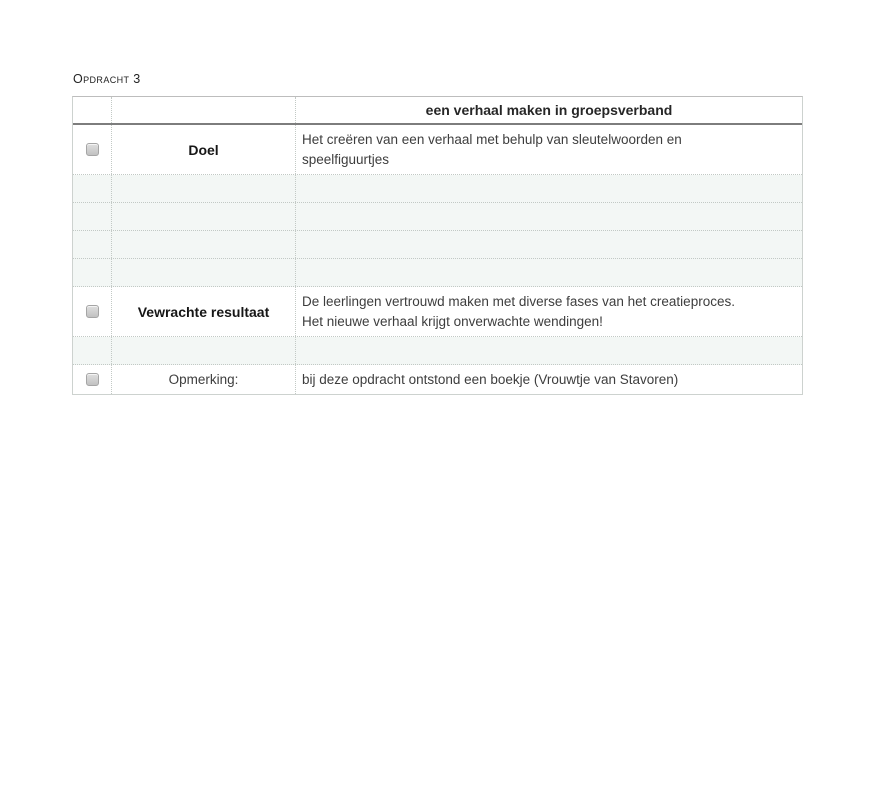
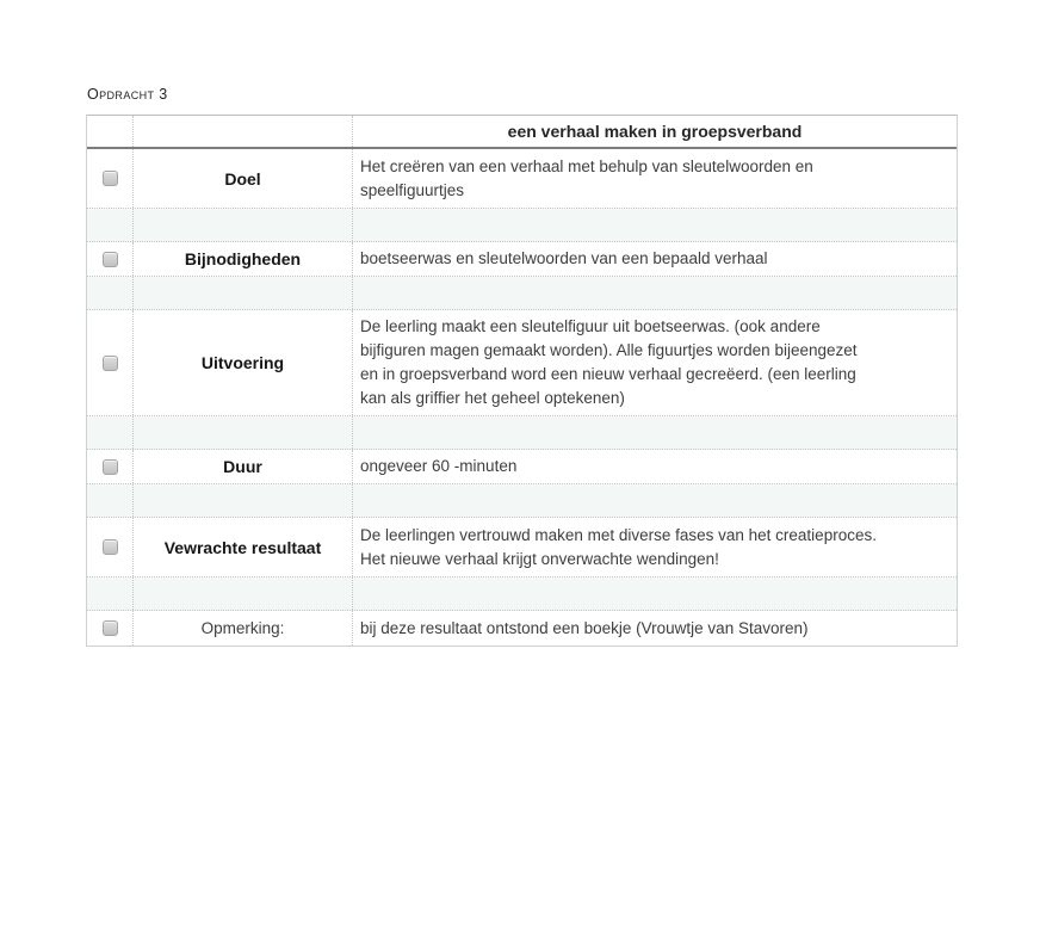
  Opdracht 3
  een verhaal maken in groepsverband
  Doel
  Het creëren van een verhaal met behulp van sleutelwoorden en
  speelfiguurtjes
+ Bijnodigheden
+ boetseerwas en sleutelwoorden van een bepaald verhaal
+ Uitvoering
+ De leerling maakt een sleutelfiguur uit boetseerwas. (ook andere
+ bijfiguren magen gemaakt worden). Alle figuurtjes worden bijeengezet
+ en in groepsverband word een nieuw verhaal gecreëerd. (een leerling
+ kan als griffier het geheel optekenen)
+ Duur
+ ongeveer 60 -minuten
  Vewrachte resultaat
  De leerlingen vertrouwd maken met diverse fases van het creatieproces.
  Het nieuwe verhaal krijgt onverwachte wendingen!
  Opmerking:
- bij deze opdracht ontstond een boekje (Vrouwtje van Stavoren)
+ bij deze resultaat ontstond een boekje (Vrouwtje van Stavoren)
